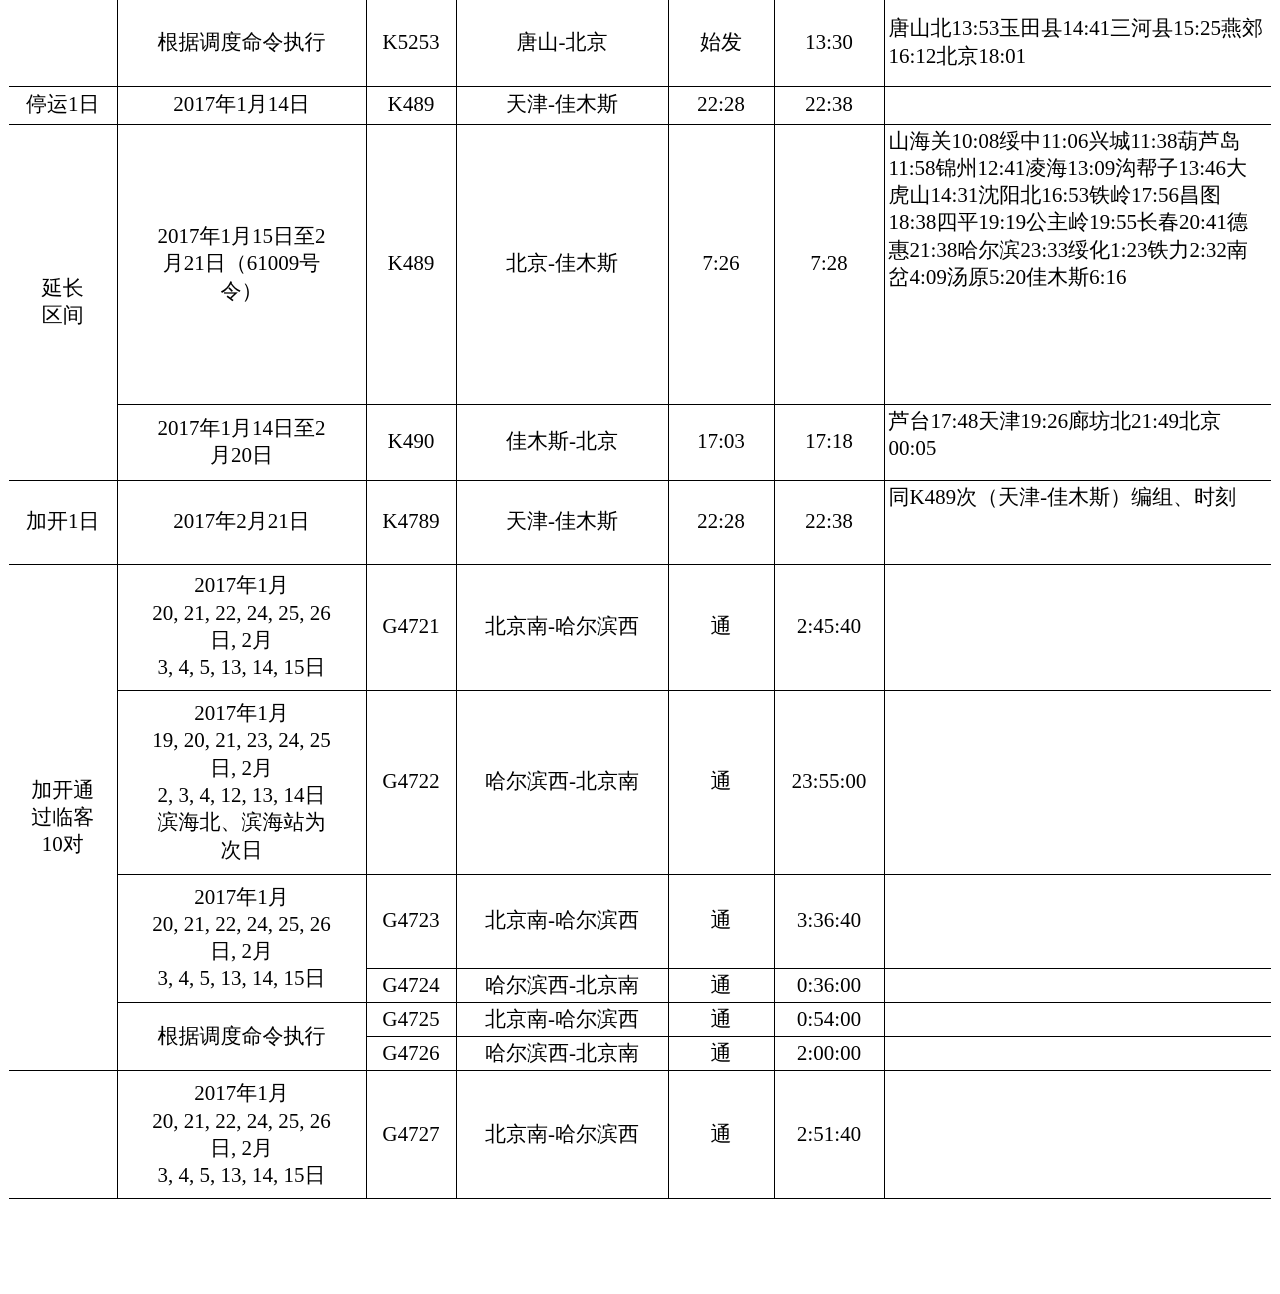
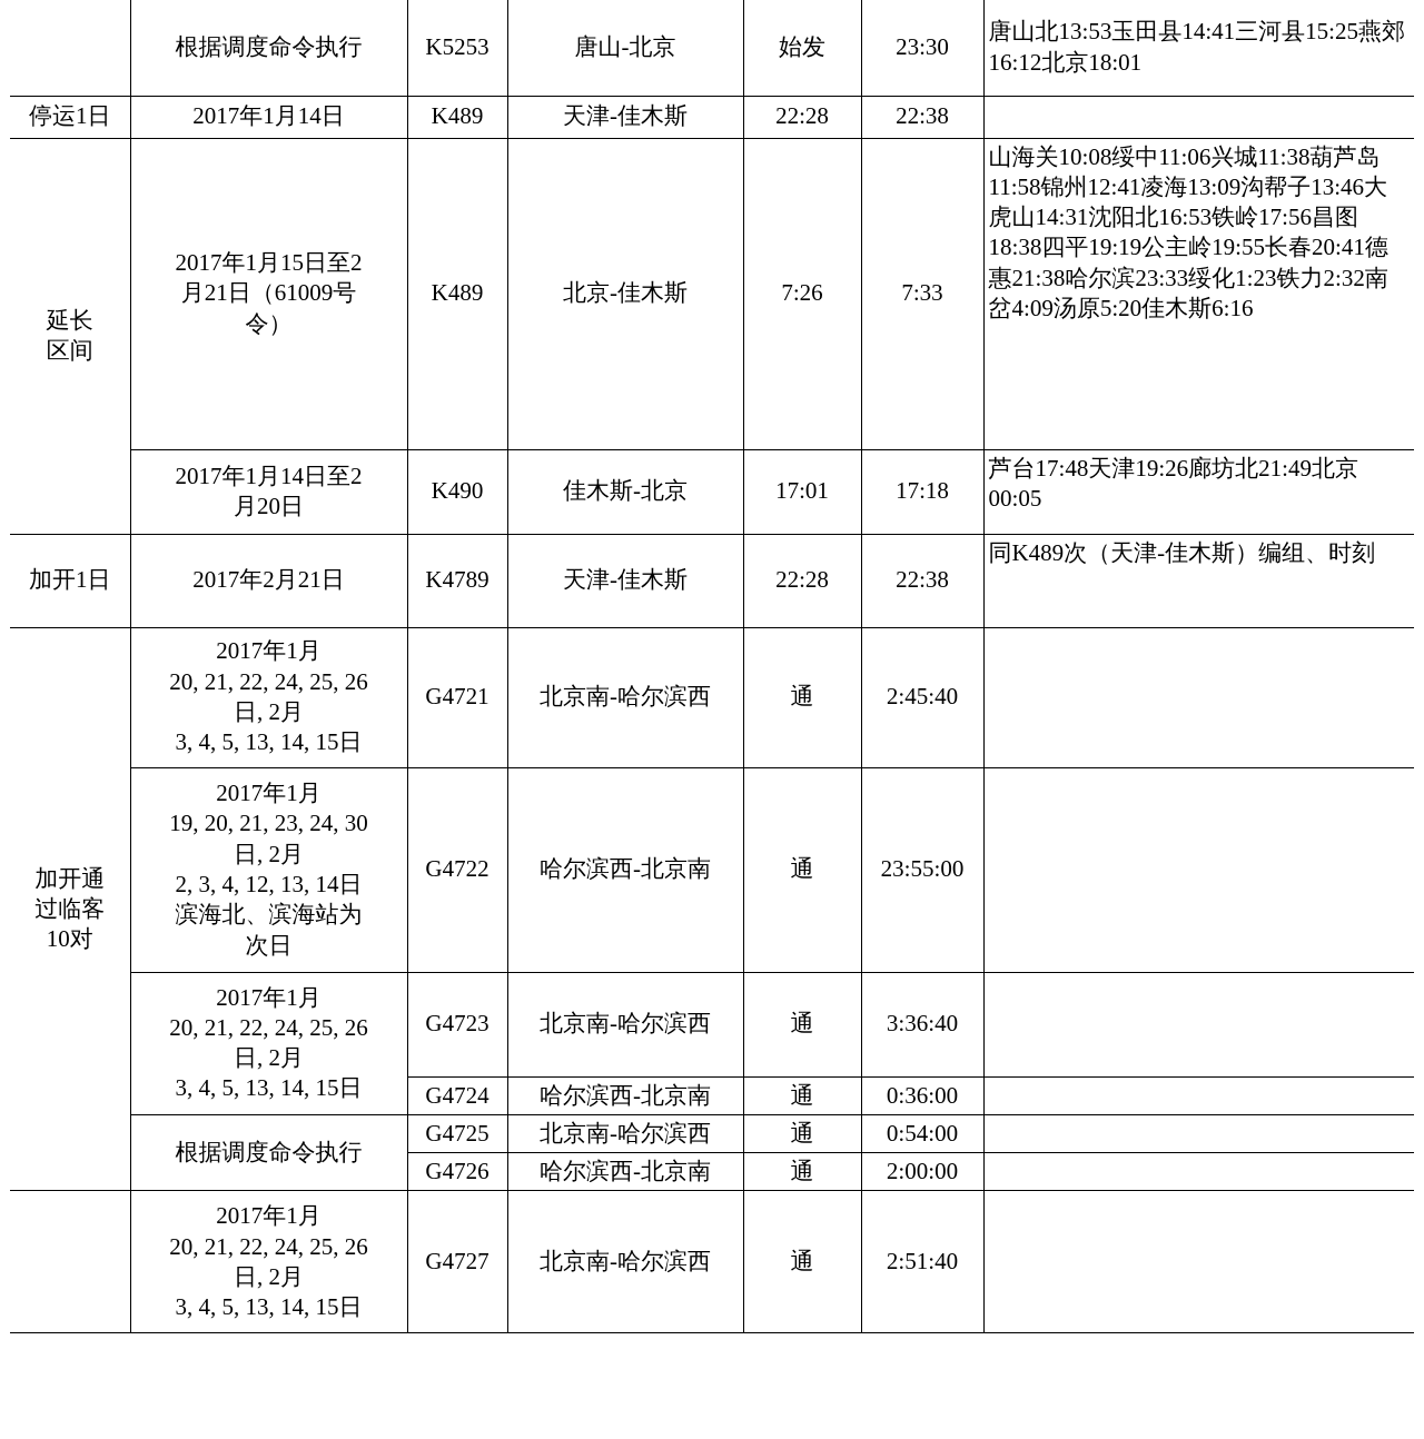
- 	根据调度命令执行	K5253	唐山-北京	始发	13:30	唐山北13:53玉田县14:41三河县15:25燕郊16:12北京18:01
+ 	根据调度命令执行	K5253	唐山-北京	始发	23:30	唐山北13:53玉田县14:41三河县15:25燕郊16:12北京18:01
  停运1日	2017年1月14日	K489	天津-佳木斯	22:28	22:38
- 延长 区间	2017年1月15日至2 月21日（61009号 令）	K489	北京-佳木斯	7:26	7:28	山海关10:08绥中11:06兴城11:38葫芦岛11:58锦州12:41凌海13:09沟帮子13:46大虎山14:31沈阳北16:53铁岭17:56昌图18:38四平19:19公主岭19:55长春20:41德惠21:38哈尔滨23:33绥化1:23铁力2:32南岔4:09汤原5:20佳木斯6:16
+ 延长 区间	2017年1月15日至2 月21日（61009号 令）	K489	北京-佳木斯	7:26	7:33	山海关10:08绥中11:06兴城11:38葫芦岛11:58锦州12:41凌海13:09沟帮子13:46大虎山14:31沈阳北16:53铁岭17:56昌图18:38四平19:19公主岭19:55长春20:41德惠21:38哈尔滨23:33绥化1:23铁力2:32南岔4:09汤原5:20佳木斯6:16
- 2017年1月14日至2 月20日	K490	佳木斯-北京	17:03	17:18	芦台17:48天津19:26廊坊北21:49北京00:05
+ 2017年1月14日至2 月20日	K490	佳木斯-北京	17:01	17:18	芦台17:48天津19:26廊坊北21:49北京00:05
  加开1日	2017年2月21日	K4789	天津-佳木斯	22:28	22:38	同K489次（天津-佳木斯）编组、时刻
  加开通 过临客 10对	2017年1月 20, 21, 22, 24, 25, 26 日, 2月 3, 4, 5, 13, 14, 15日	G4721	北京南-哈尔滨西	通	2:45:40
- 2017年1月 19, 20, 21, 23, 24, 25 日, 2月 2, 3, 4, 12, 13, 14日 滨海北、滨海站为 次日	G4722	哈尔滨西-北京南	通	23:55:00
+ 2017年1月 19, 20, 21, 23, 24, 30 日, 2月 2, 3, 4, 12, 13, 14日 滨海北、滨海站为 次日	G4722	哈尔滨西-北京南	通	23:55:00
  2017年1月 20, 21, 22, 24, 25, 26 日, 2月 3, 4, 5, 13, 14, 15日	G4723	北京南-哈尔滨西	通	3:36:40
  G4724	哈尔滨西-北京南	通	0:36:00
  根据调度命令执行	G4725	北京南-哈尔滨西	通	0:54:00
  G4726	哈尔滨西-北京南	通	2:00:00
  	2017年1月 20, 21, 22, 24, 25, 26 日, 2月 3, 4, 5, 13, 14, 15日	G4727	北京南-哈尔滨西	通	2:51:40
